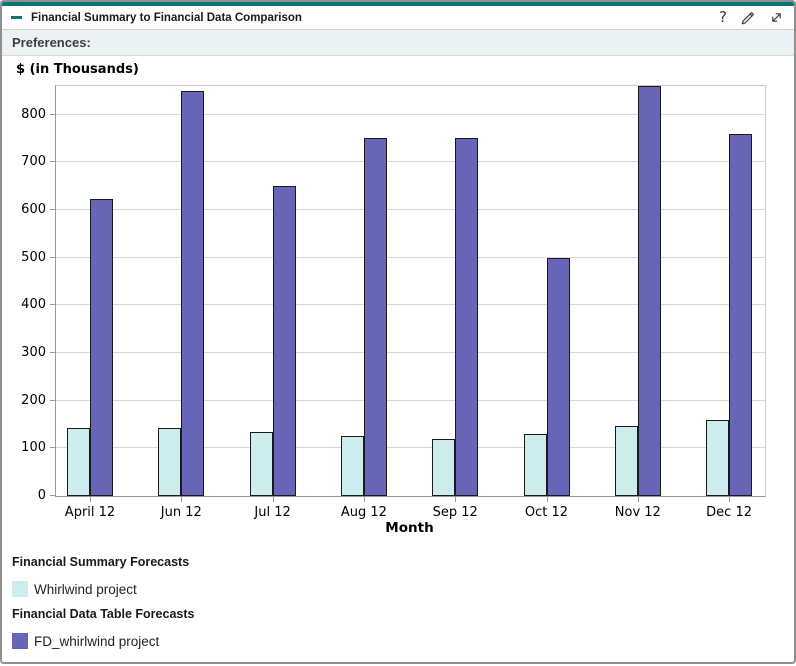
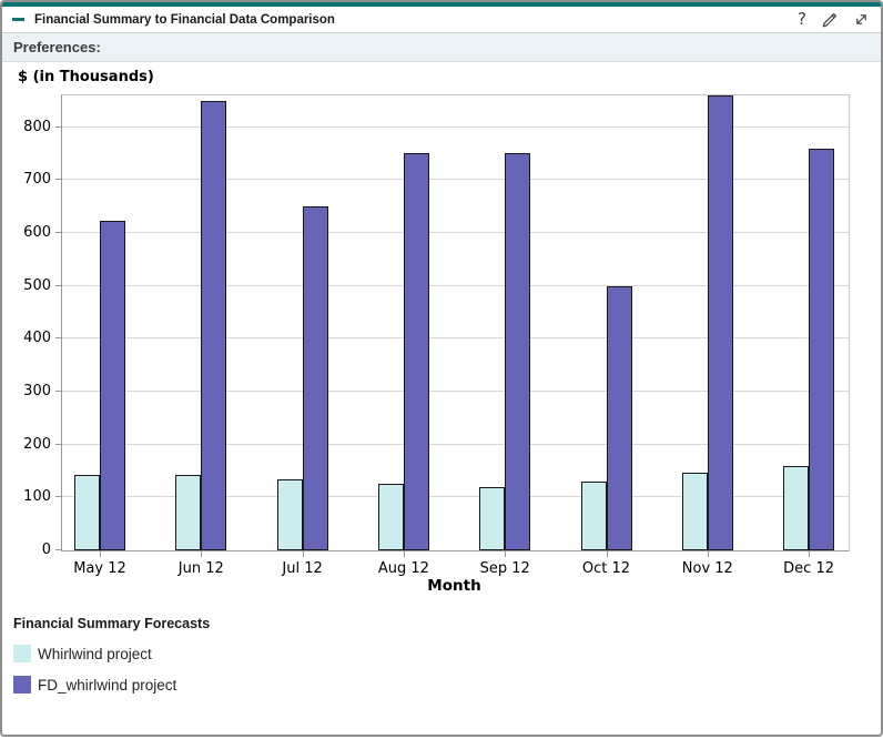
  Financial Summary to Financial Data Comparison
  ?
  Preferences:
  $ (in Thousands)
  0
  100
  200
  300
  400
  500
  600
  700
  800
- April 12
+ May 12
  Jun 12
  Jul 12
  Aug 12
  Sep 12
  Oct 12
  Nov 12
  Dec 12
  Month
  Financial Summary Forecasts
  Whirlwind project
- Financial Data Table Forecasts
  FD_whirlwind project
